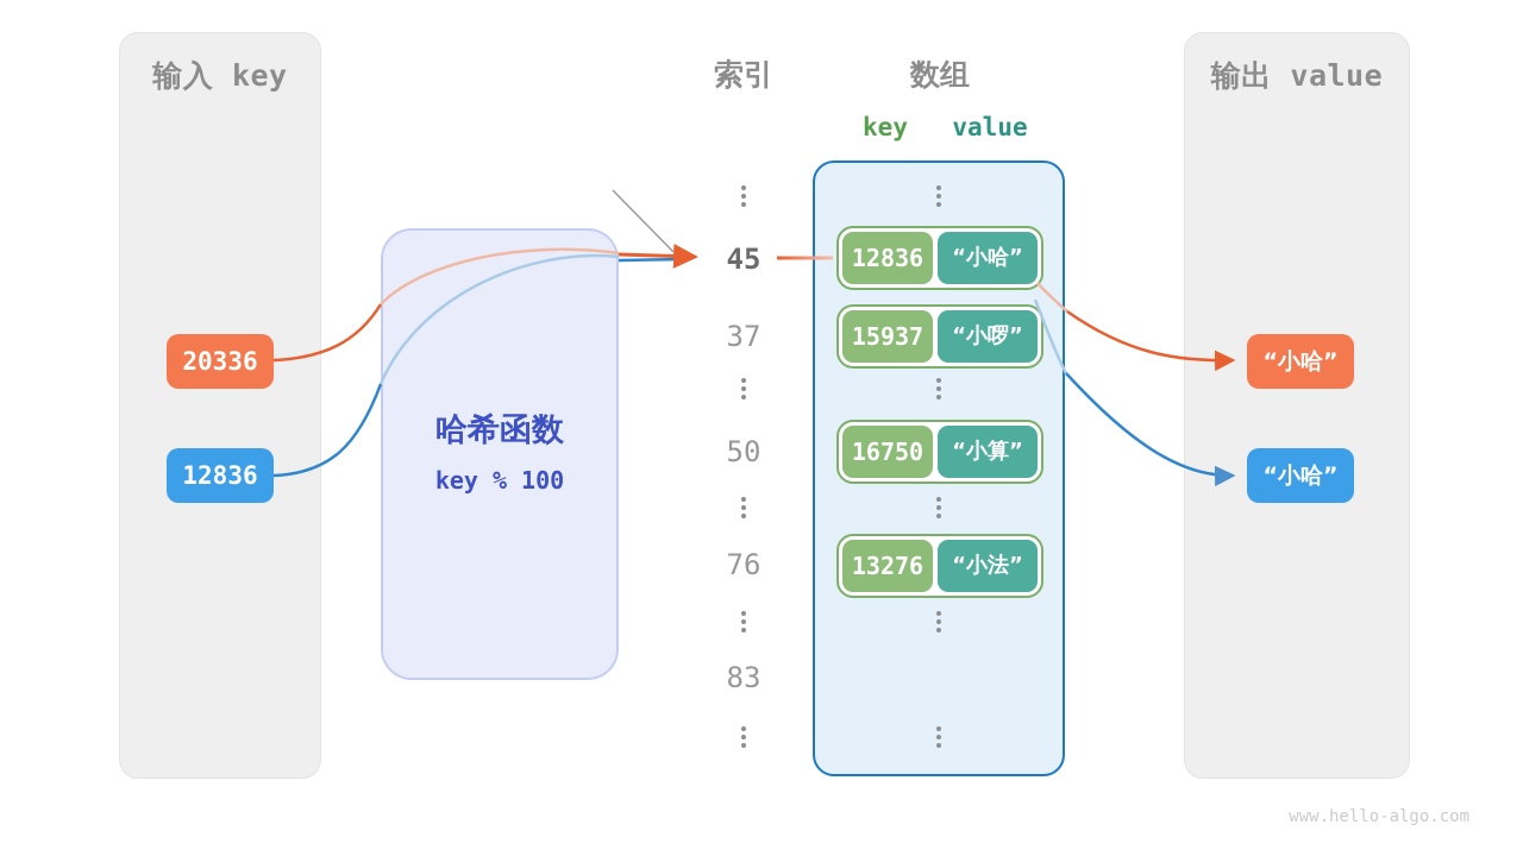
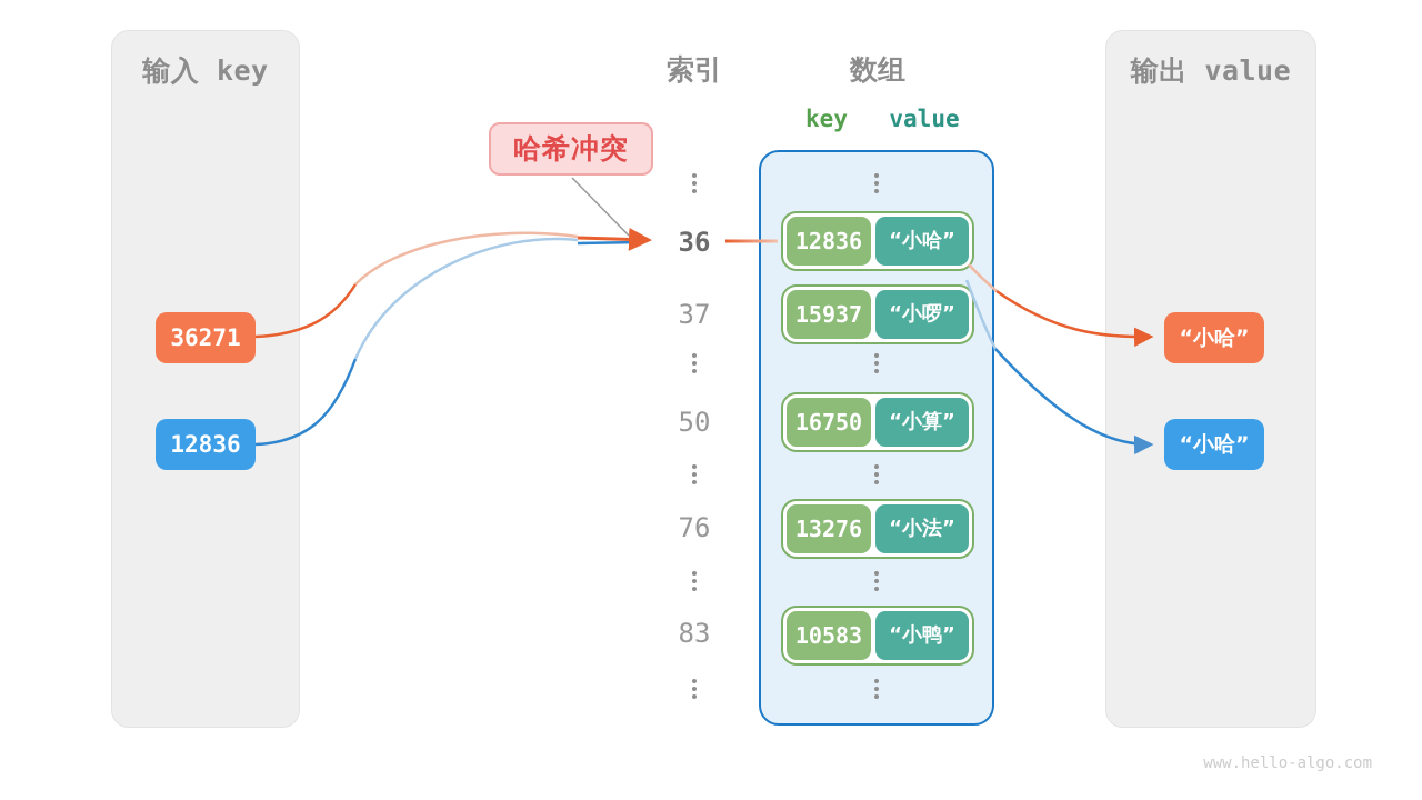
  输入 key
  输出 value
- 哈希函数
- key % 100
  索引
  数组
  key
  value
- 45
+ 36
  37
  50
  76
  83
  12836
  “小哈”
  15937
  “小啰”
  16750
  “小算”
  13276
  “小法”
+ 10583
+ “小鸭”
- 20336
+ 36271
  12836
  “小哈”
  “小哈”
+ 哈希冲突
  www.hello-algo.com
